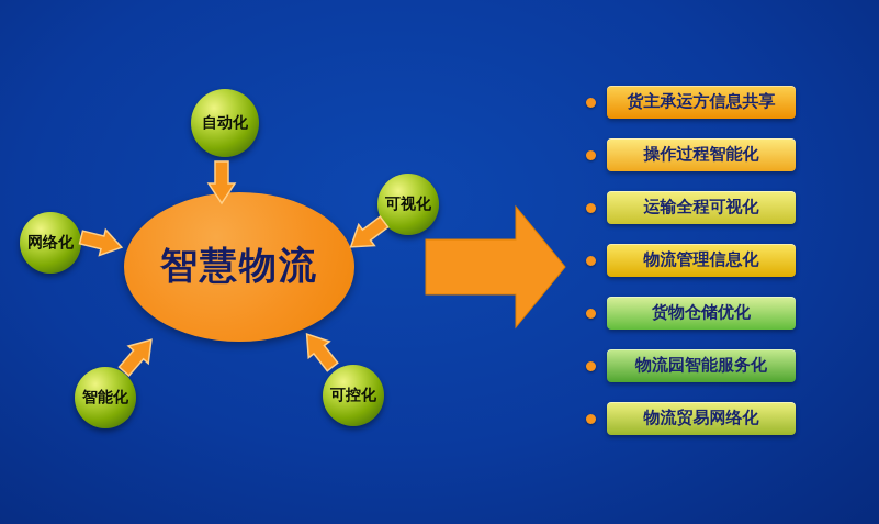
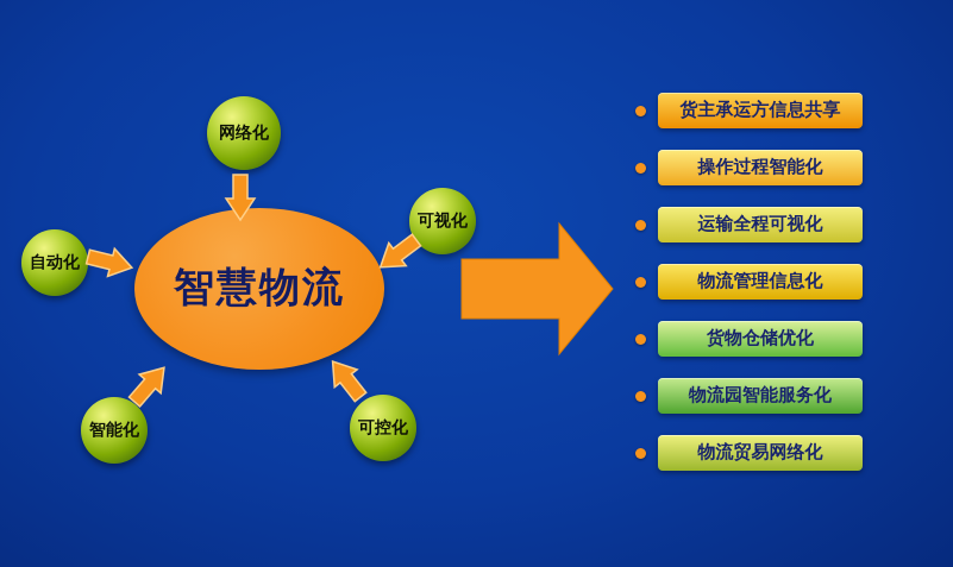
  智慧物流
- 自动化
+ 网络化
  可视化
- 网络化
+ 自动化
  智能化
  可控化
  货主承运方信息共享
  操作过程智能化
  运输全程可视化
  物流管理信息化
  货物仓储优化
  物流园智能服务化
  物流贸易网络化
